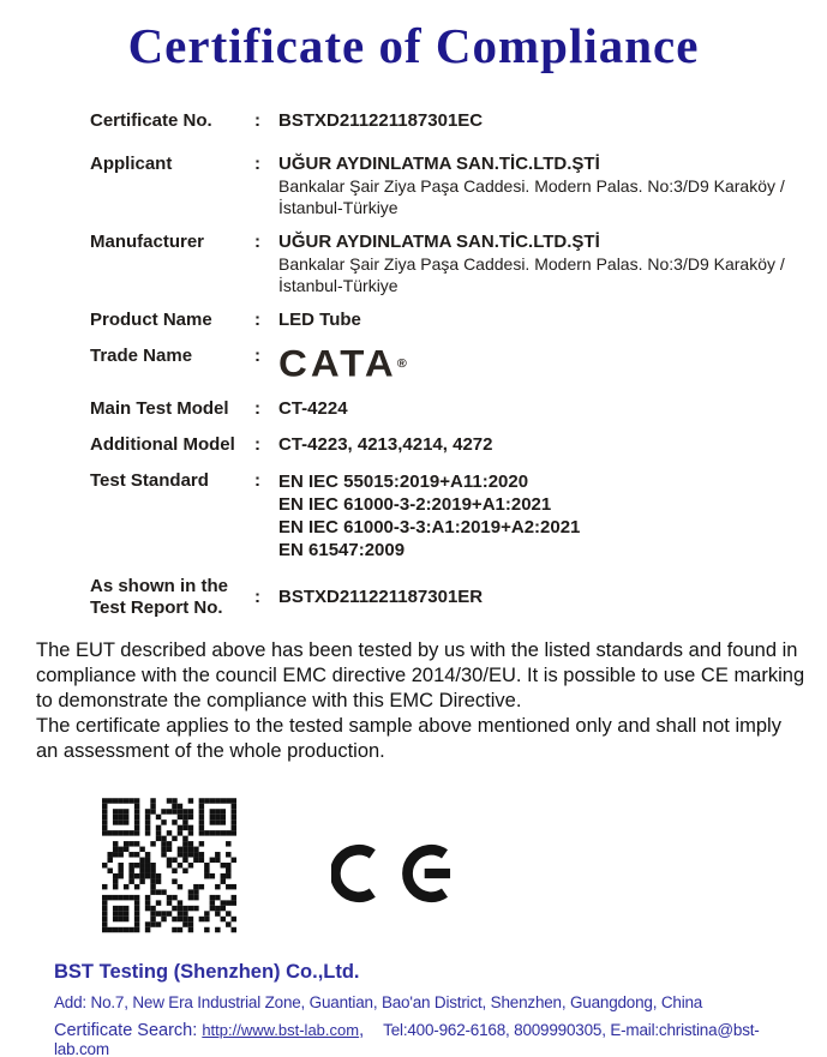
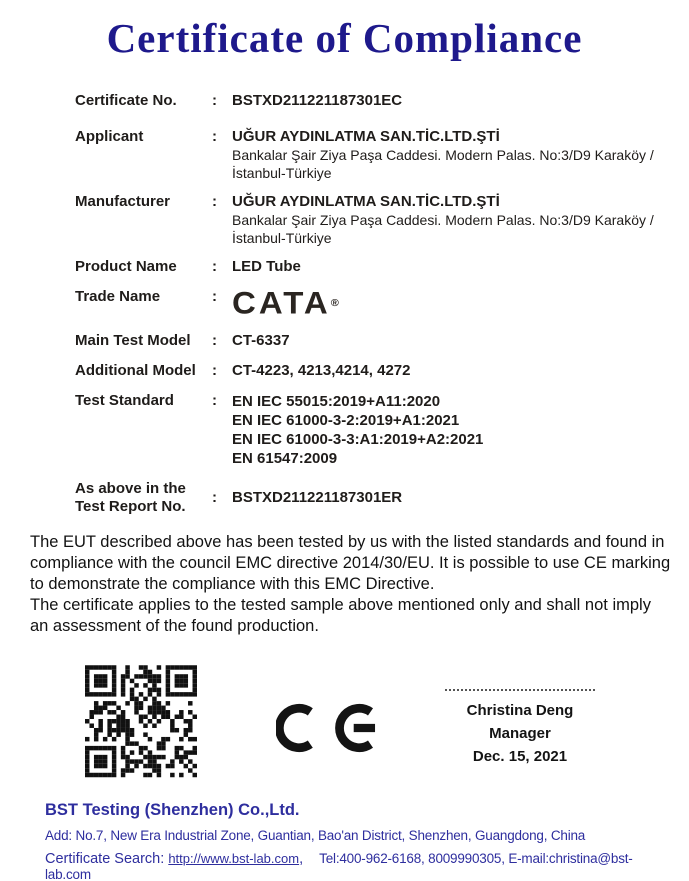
  Certificate of Compliance
  Certificate No.
  :
  BSTXD211221187301EC
  Applicant
  :
  UĞUR AYDINLATMA SAN.TİC.LTD.ŞTİ
  Bankalar Şair Ziya Paşa Caddesi. Modern Palas. No:3/D9 Karaköy /
  İstanbul-Türkiye
  Manufacturer
  :
  UĞUR AYDINLATMA SAN.TİC.LTD.ŞTİ
  Bankalar Şair Ziya Paşa Caddesi. Modern Palas. No:3/D9 Karaköy /
  İstanbul-Türkiye
  Product Name
  :
  LED Tube
  Trade Name
  :
  CATA®
  Main Test Model
  :
- CT-4224
+ CT-6337
  Additional Model
  :
  CT-4223, 4213,4214, 4272
  Test Standard
  :
  EN IEC 55015:2019+A11:2020
  EN IEC 61000-3-2:2019+A1:2021
  EN IEC 61000-3-3:A1:2019+A2:2021
  EN 61547:2009
- As shown in the Test Report No.
+ As above in the Test Report No.
  :
  BSTXD211221187301ER
  The EUT described above has been tested by us with the listed standards and found in compliance with the council EMC directive 2014/30/EU. It is possible to use CE marking to demonstrate the compliance with this EMC Directive.
- The certificate applies to the tested sample above mentioned only and shall not imply an assessment of the whole production.
+ The certificate applies to the tested sample above mentioned only and shall not imply an assessment of the found production.
+ Christina Deng
+ Manager
+ Dec. 15, 2021
  BST Testing (Shenzhen) Co.,Ltd.
  Add: No.7, New Era Industrial Zone, Guantian, Bao'an District, Shenzhen, Guangdong, China
  Certificate Search: http://www.bst-lab.com, Tel:400-962-6168, 8009990305, E-mail:christina@bst-lab.com
